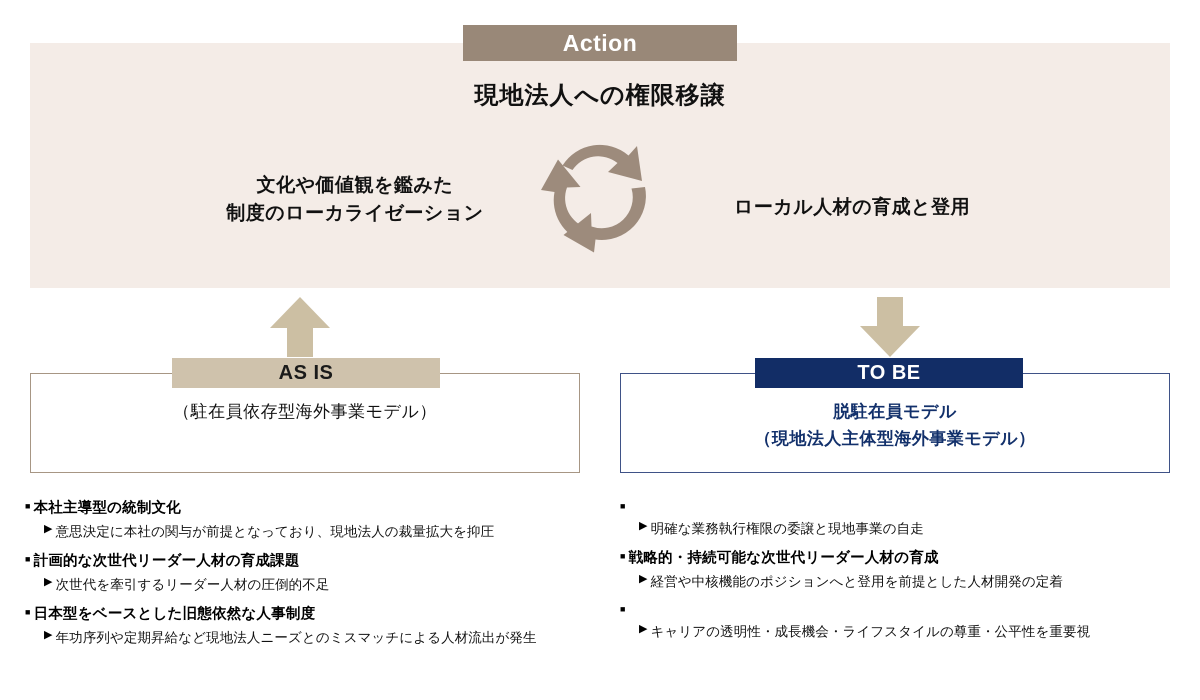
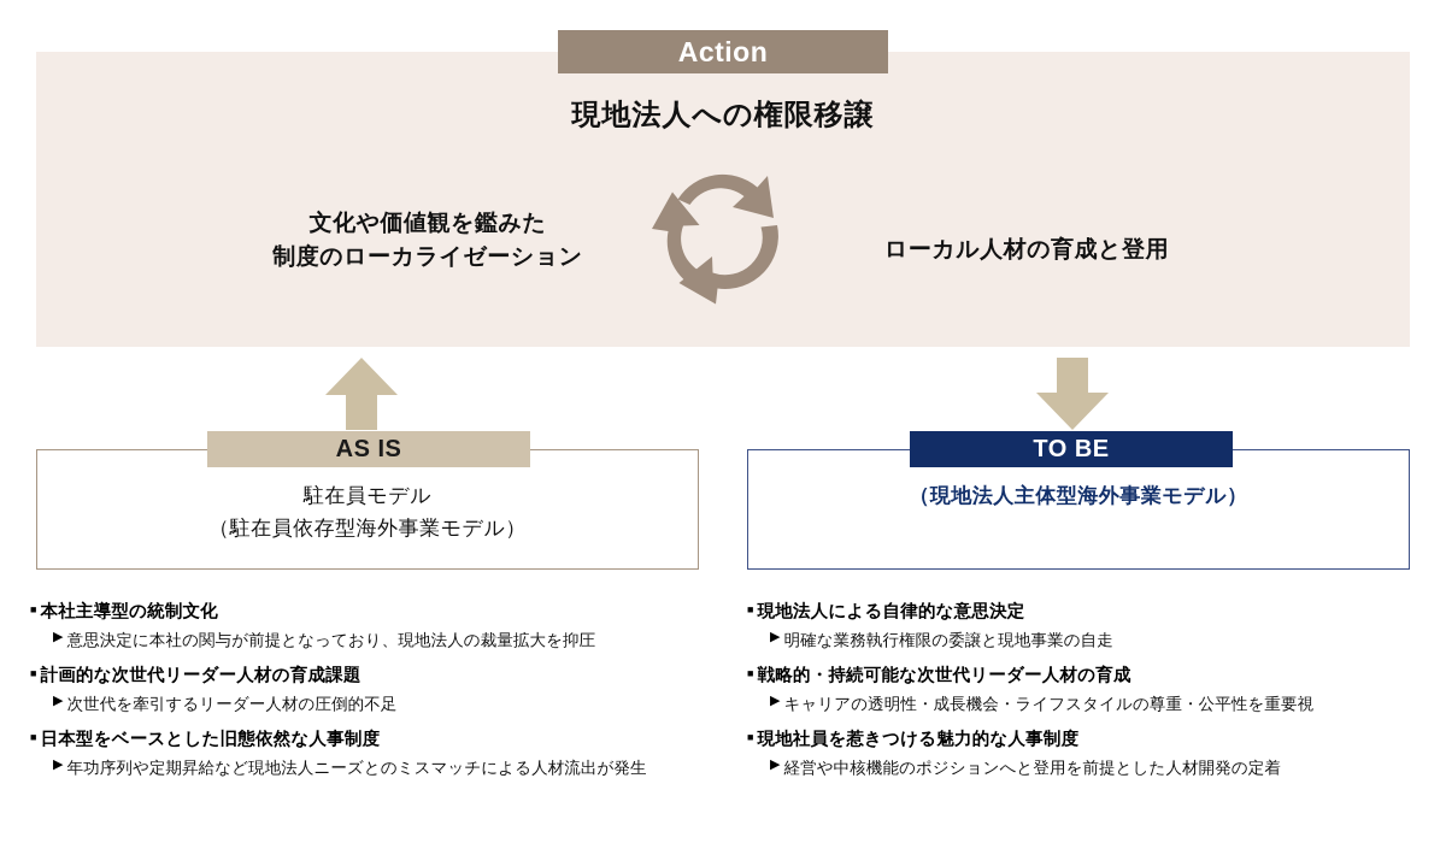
  Action
  現地法人への権限移譲
  文化や価値観を鑑みた
  制度のローカライゼーション
  ローカル人材の育成と登用
  AS IS
+ 駐在員モデル
  （駐在員依存型海外事業モデル）
  TO BE
- 脱駐在員モデル
  （現地法人主体型海外事業モデル）
  ■
  本社主導型の統制文化
  ▶
  意思決定に本社の関与が前提となっており、現地法人の裁量拡大を抑圧
  ■
  計画的な次世代リーダー人材の育成課題
  ▶
  次世代を牽引するリーダー人材の圧倒的不足
  ■
  日本型をベースとした旧態依然な人事制度
  ▶
  年功序列や定期昇給など現地法人ニーズとのミスマッチによる人材流出が発生
  ■
+ 現地法人による自律的な意思決定
  ▶
  明確な業務執行権限の委譲と現地事業の自走
  ■
  戦略的・持続可能な次世代リーダー人材の育成
  ▶
- 経営や中核機能のポジションへと登用を前提とした人材開発の定着
+ キャリアの透明性・成長機会・ライフスタイルの尊重・公平性を重要視
  ■
+ 現地社員を惹きつける魅力的な人事制度
  ▶
- キャリアの透明性・成長機会・ライフスタイルの尊重・公平性を重要視
+ 経営や中核機能のポジションへと登用を前提とした人材開発の定着
